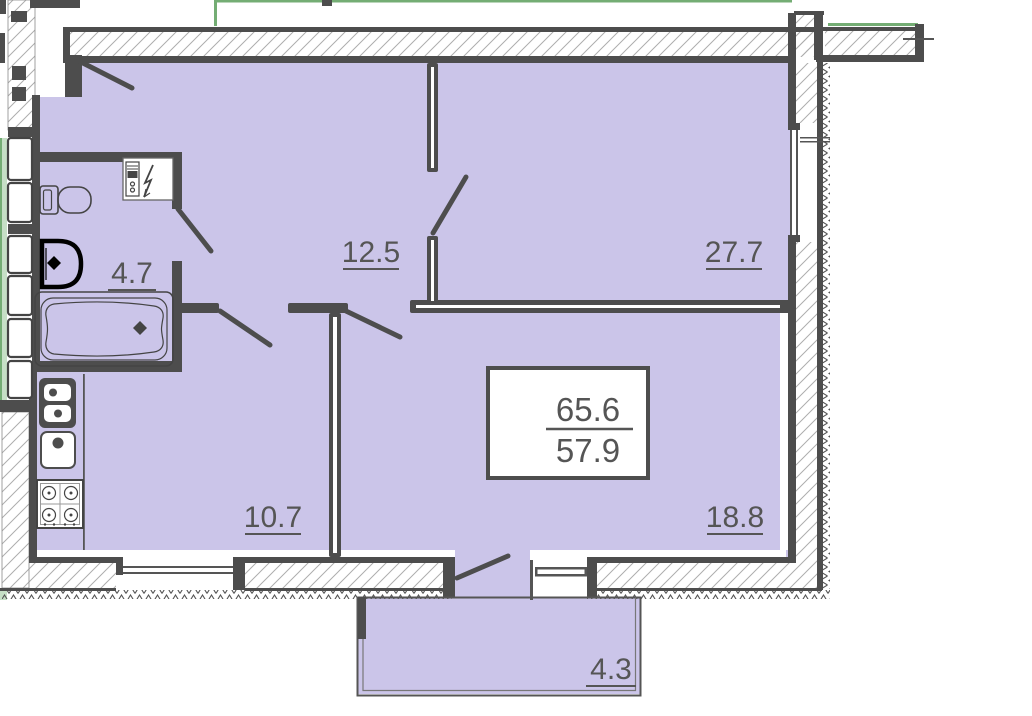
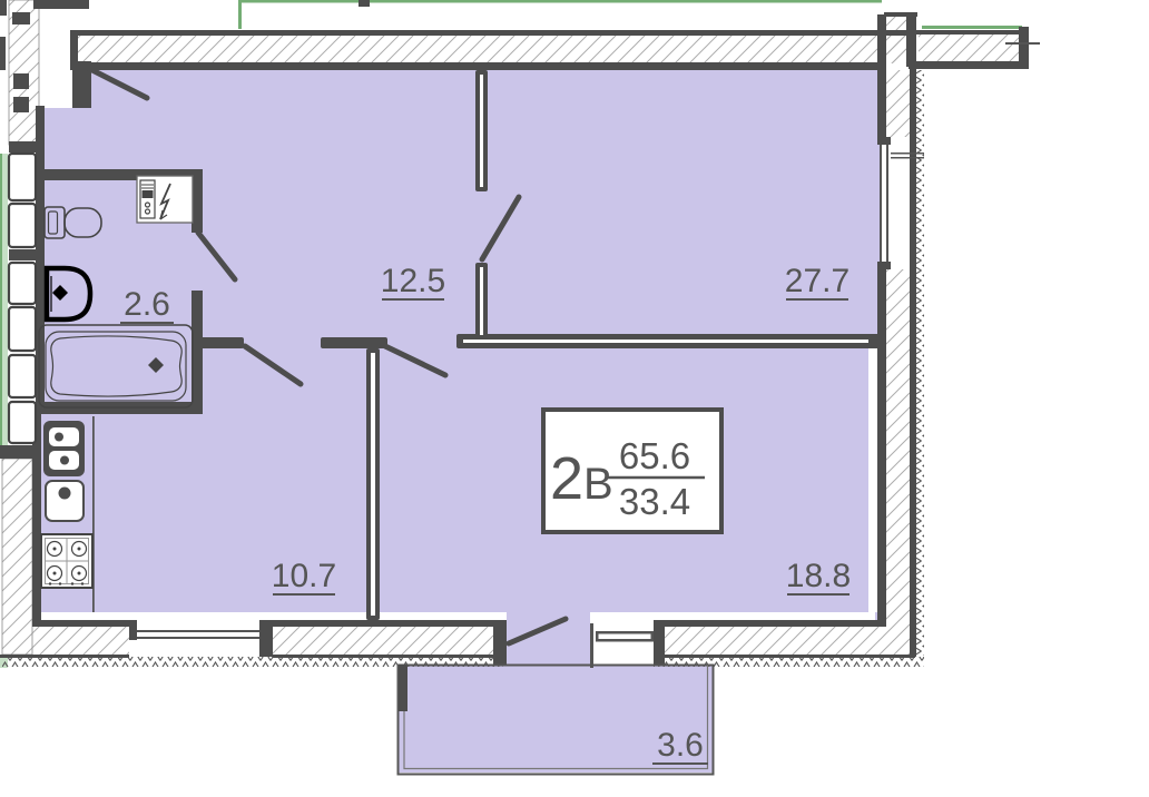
+ 2В
  65.6
- 57.9
+ 33.4
- 4.7
+ 2.6
  12.5
  27.7
  10.7
  18.8
- 4.3
+ 3.6
